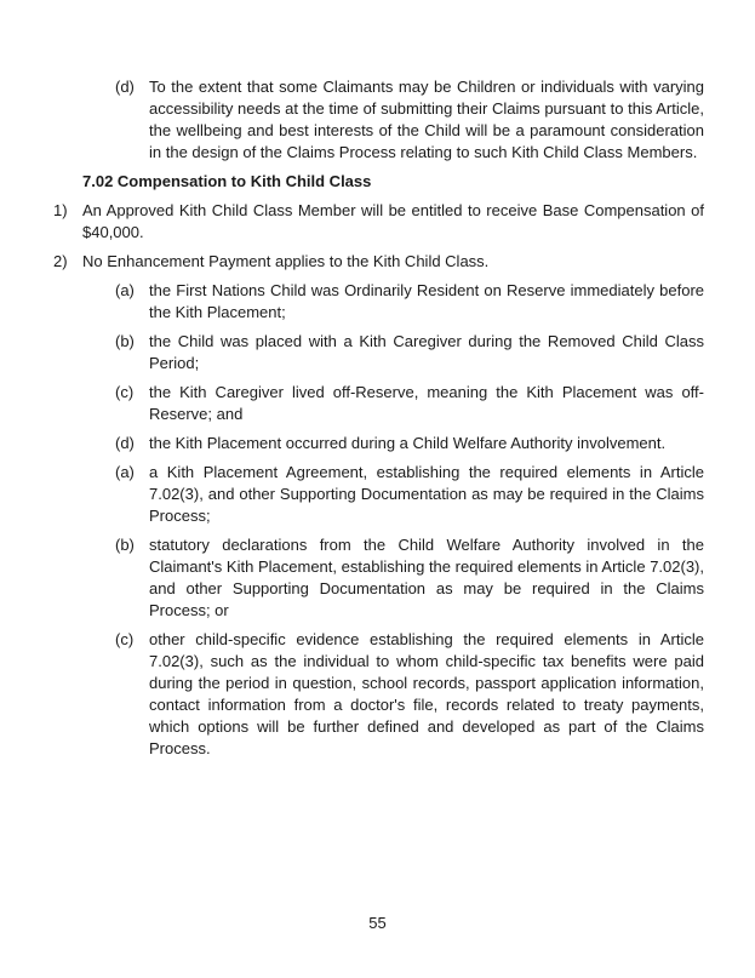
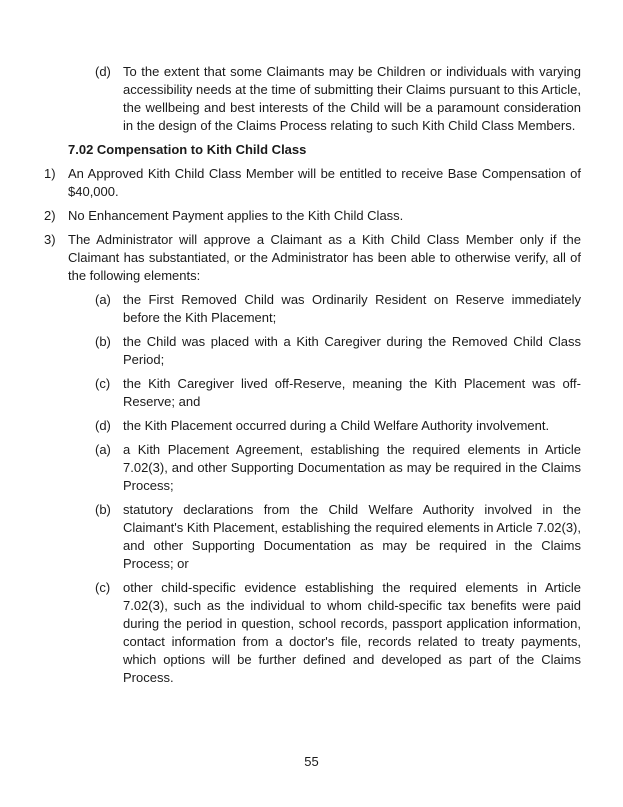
  (d)
  To the extent that some Claimants may be Children or individuals with varying accessibility needs at the time of submitting their Claims pursuant to this Article, the wellbeing and best interests of the Child will be a paramount consideration in the design of the Claims Process relating to such Kith Child Class Members.
  7.02 Compensation to Kith Child Class
  1)
  An Approved Kith Child Class Member will be entitled to receive Base Compensation of $40,000.
  2)
  No Enhancement Payment applies to the Kith Child Class.
+ 3)
+ The Administrator will approve a Claimant as a Kith Child Class Member only if the Claimant has substantiated, or the Administrator has been able to otherwise verify, all of the following elements:
  (a)
- the First Nations Child was Ordinarily Resident on Reserve immediately before the Kith Placement;
+ the First Removed Child was Ordinarily Resident on Reserve immediately before the Kith Placement;
  (b)
  the Child was placed with a Kith Caregiver during the Removed Child Class Period;
  (c)
  the Kith Caregiver lived off-Reserve, meaning the Kith Placement was off-Reserve; and
  (d)
  the Kith Placement occurred during a Child Welfare Authority involvement.
  (a)
  a Kith Placement Agreement, establishing the required elements in Article 7.02(3), and other Supporting Documentation as may be required in the Claims Process;
  (b)
  statutory declarations from the Child Welfare Authority involved in the Claimant's Kith Placement, establishing the required elements in Article 7.02(3), and other Supporting Documentation as may be required in the Claims Process; or
  (c)
  other child-specific evidence establishing the required elements in Article 7.02(3), such as the individual to whom child-specific tax benefits were paid during the period in question, school records, passport application information, contact information from a doctor's file, records related to treaty payments, which options will be further defined and developed as part of the Claims Process.
  55
